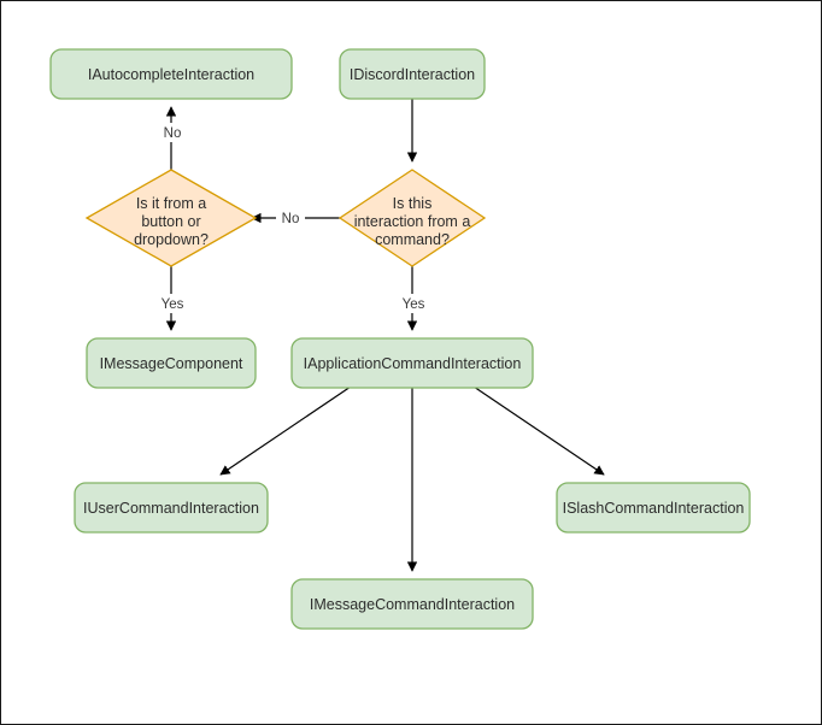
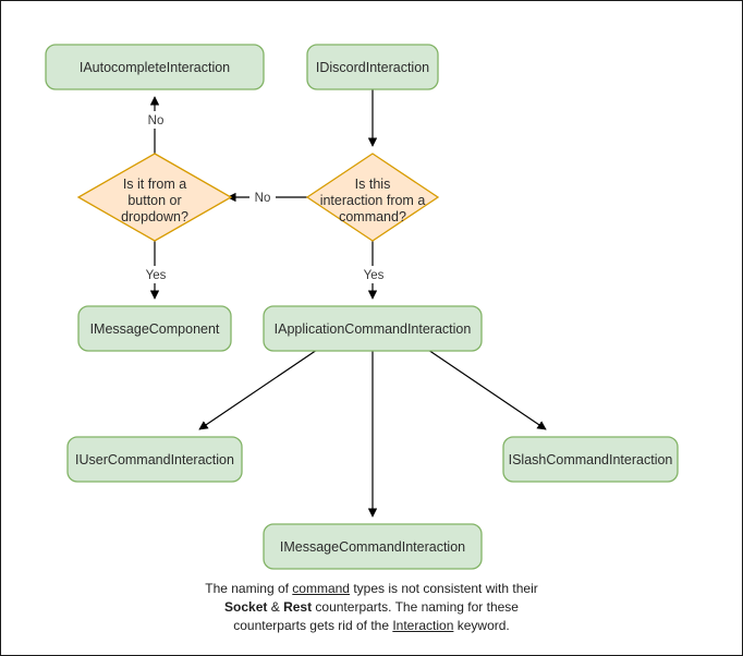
  No
  No
  Yes
  Yes
  IAutocompleteInteraction
  IDiscordInteraction
  Is it from a
  button or
  dropdown?
  Is this
  interaction from a
  command?
  IMessageComponent
  IApplicationCommandInteraction
  IUserCommandInteraction
  ISlashCommandInteraction
  IMessageCommandInteraction
+ The naming of command types is not consistent with their
+ Socket & Rest counterparts. The naming for these
+ counterparts gets rid of the Interaction keyword.
